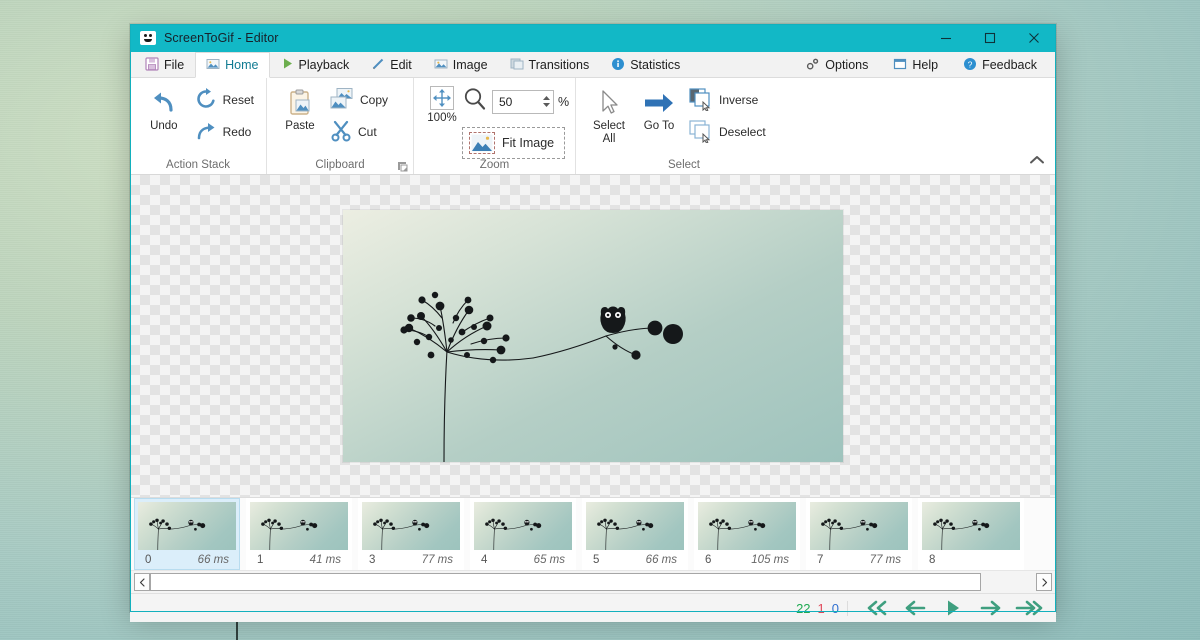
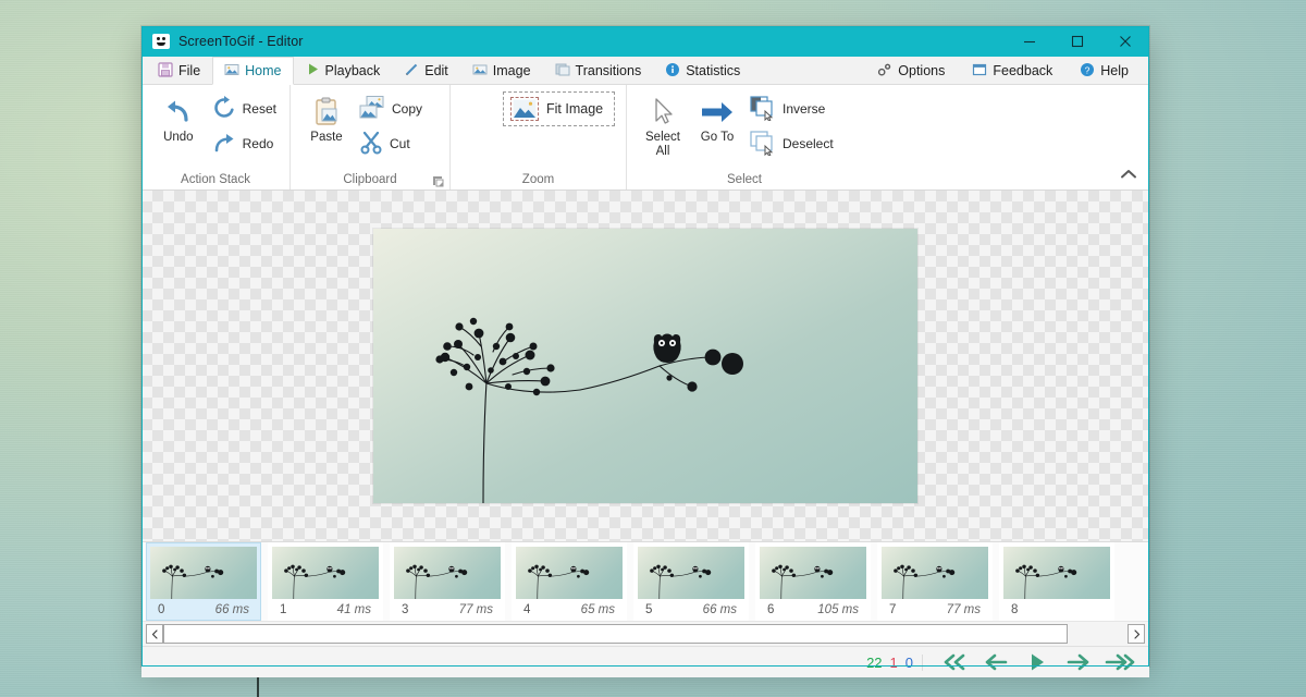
  ScreenToGif - Editor
  File
  Home
  Playback
  Edit
  Image
  Transitions
  Statistics
  Options
- Help
+ Feedback
  ?
- Feedback
+ Help
  Undo
  Reset
  Redo
  Action Stack
  Paste
  Copy
  Cut
  Clipboard
- 100%
- 50
- %
  Fit Image
  Zoom
  Select
  All
  Go To
  Inverse
  Deselect
  Select
  0
  66 ms
  1
  41 ms
  3
  77 ms
  4
  65 ms
  5
  66 ms
  6
  105 ms
  7
  77 ms
  8
  22
  1
  0
